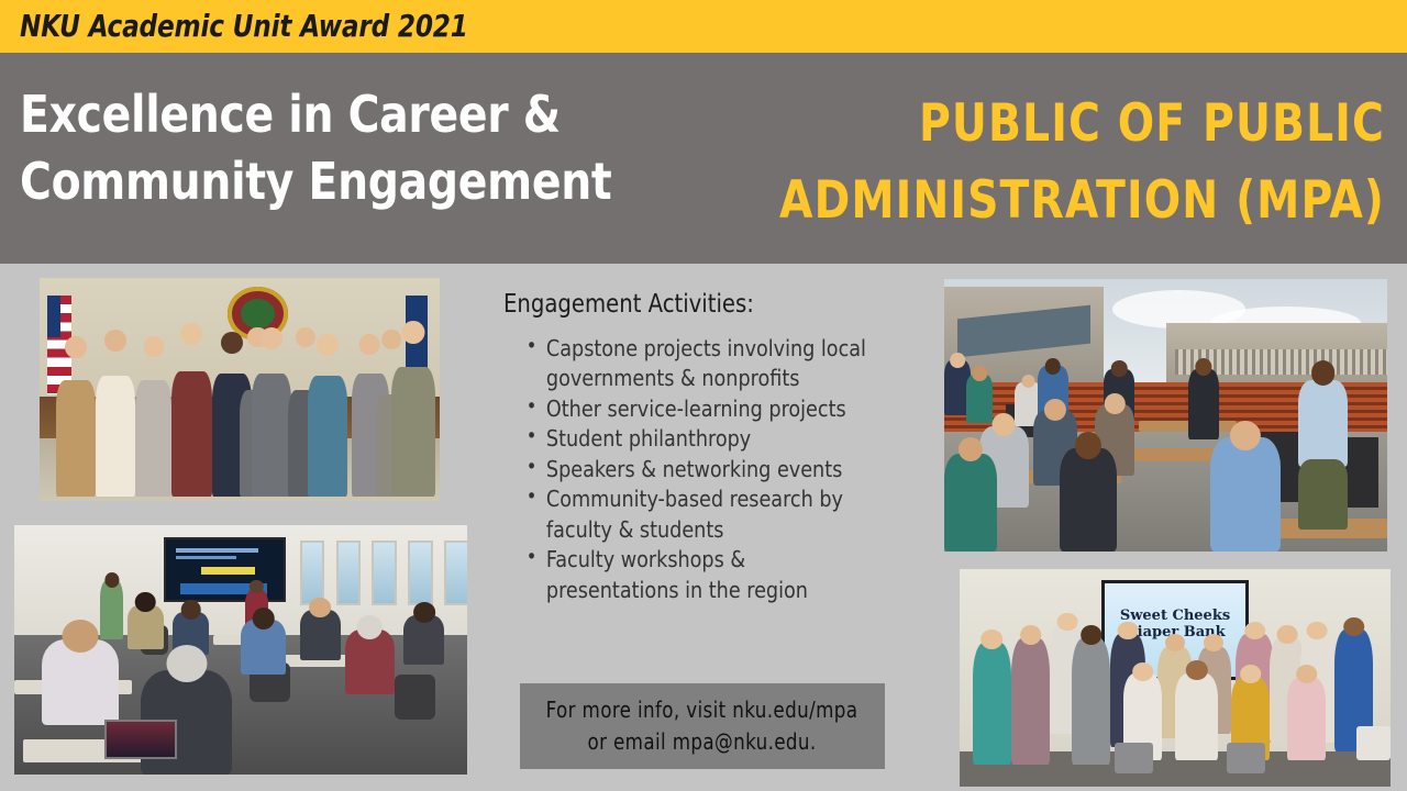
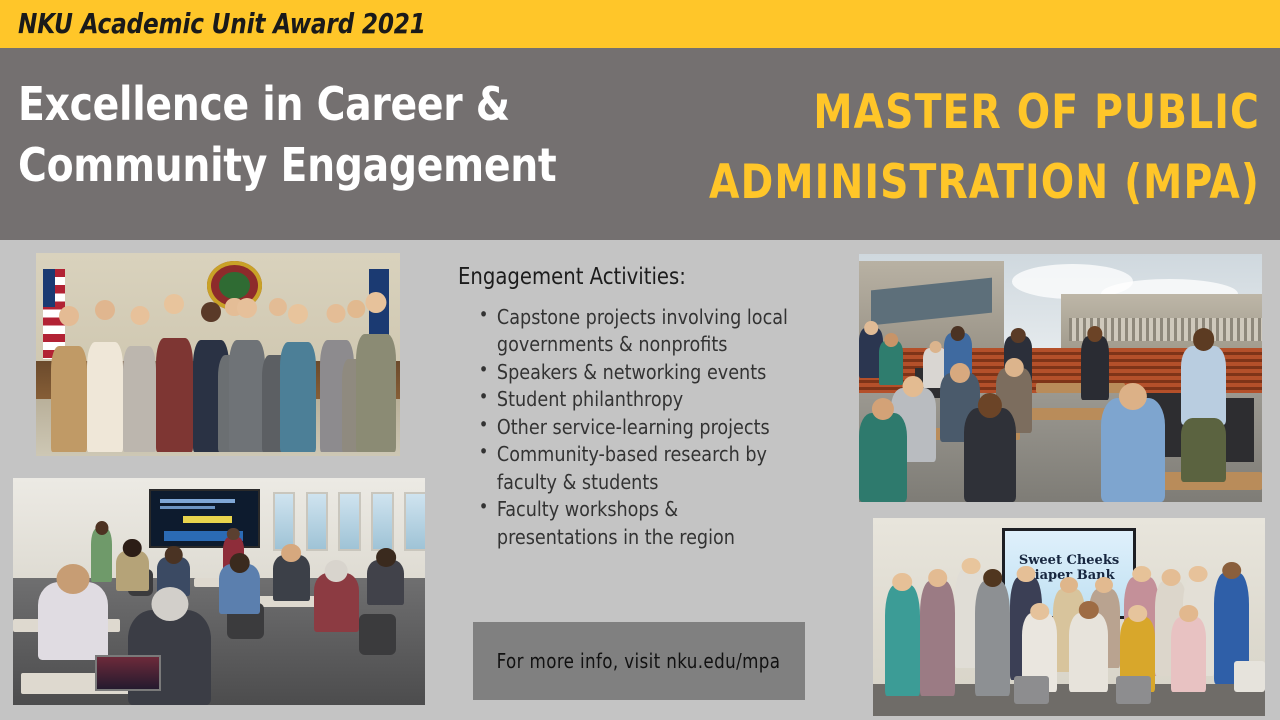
  NKU Academic Unit Award 2021
  Excellence in Career & Community Engagement
- PUBLIC OF PUBLIC ADMINISTRATION (MPA)
+ MASTER OF PUBLIC ADMINISTRATION (MPA)
  Engagement Activities:
  Capstone projects involving local governments & nonprofits
- Other service-learning projects
+ Speakers & networking events
  Student philanthropy
- Speakers & networking events
+ Other service-learning projects
  Community-based research by faculty & students
  Faculty workshops & presentations in the region
  For more info, visit nku.edu/mpa
- or email mpa@nku.edu.
  Sweet Cheeks
  iaper Bank
